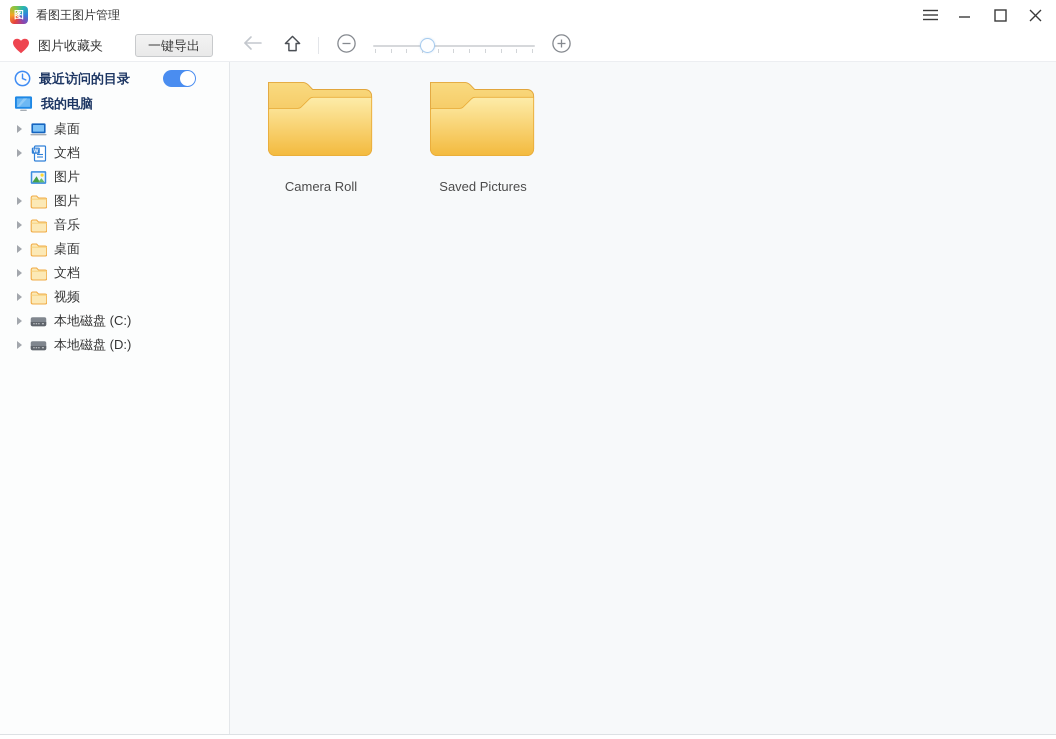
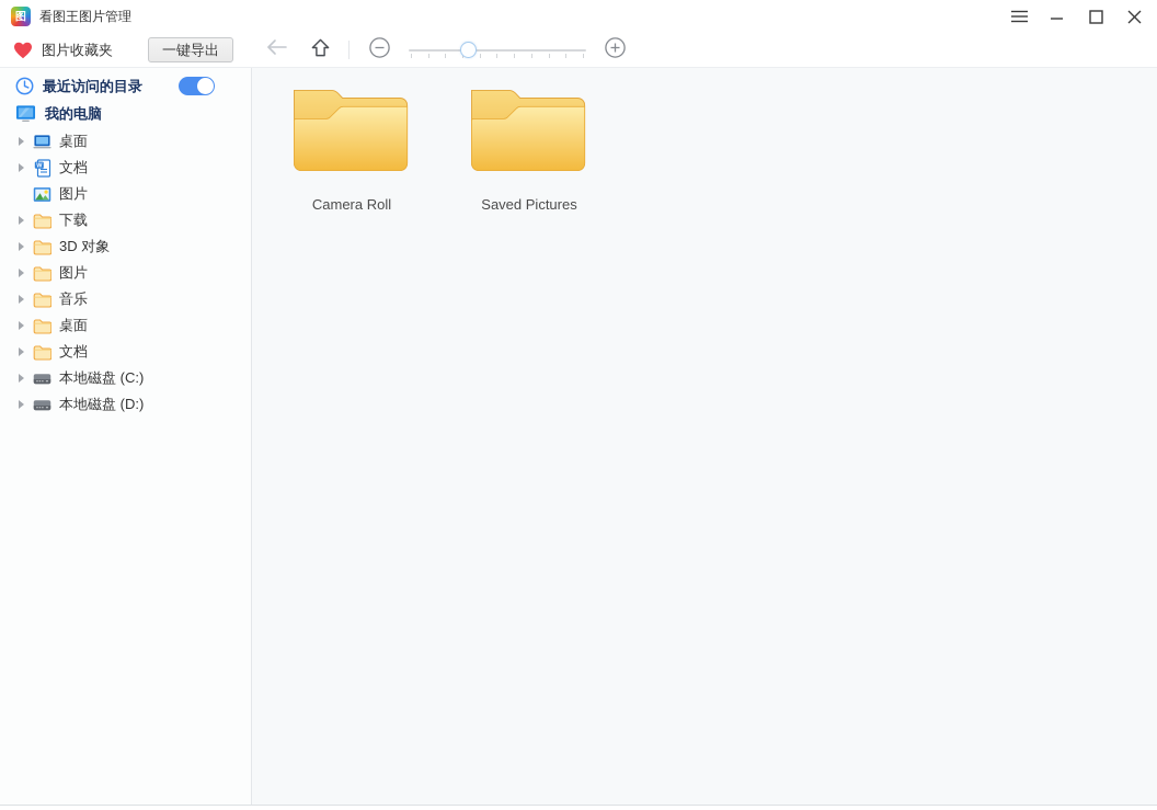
  图
  看图王图片管理
  图片收藏夹
  一键导出
  最近访问的目录
  我的电脑
  桌面
  文档
  图片
+ 下载
+ 3D 对象
  图片
  音乐
  桌面
  文档
- 视频
  本地磁盘 (C:)
  本地磁盘 (D:)
  Camera Roll
  Saved Pictures
